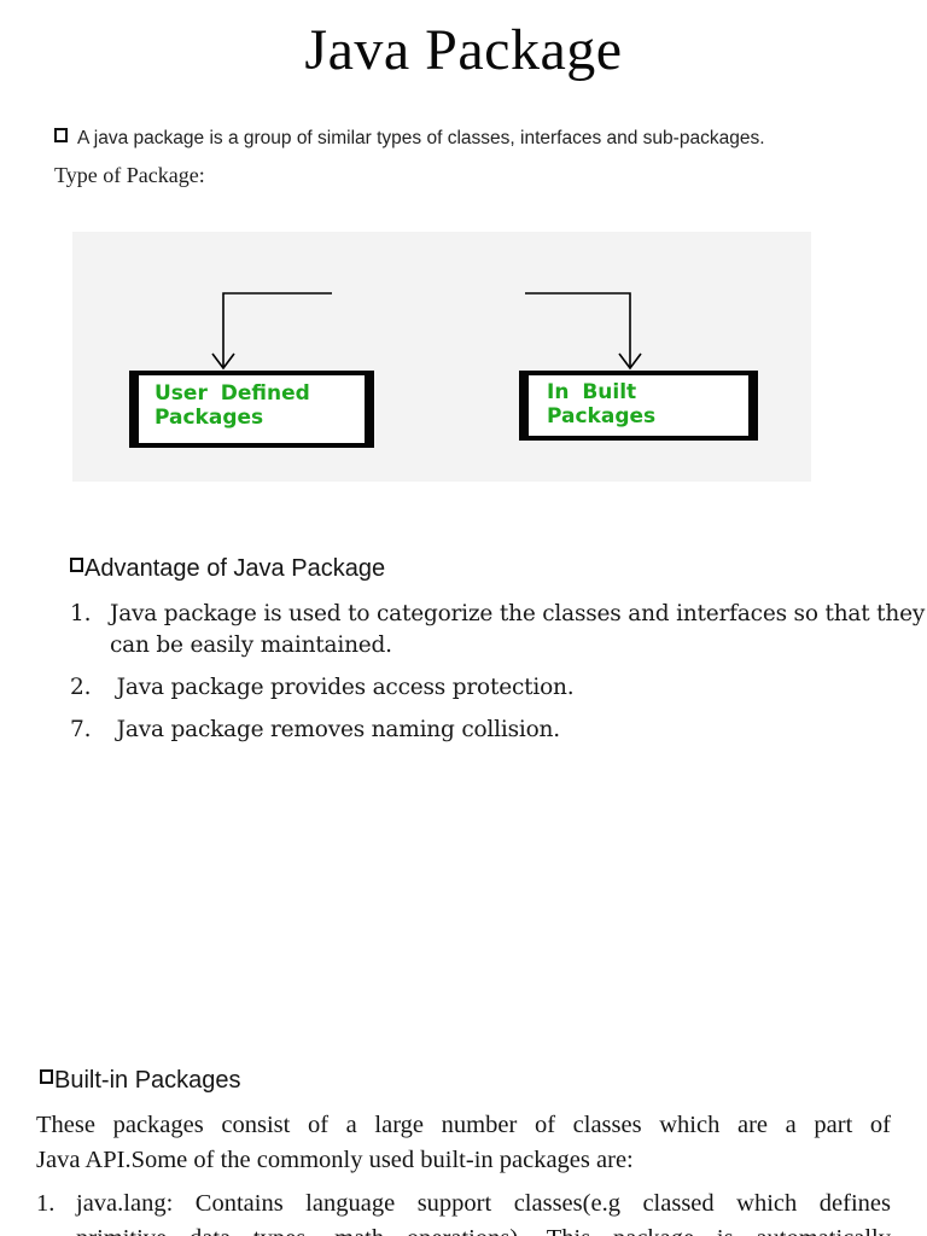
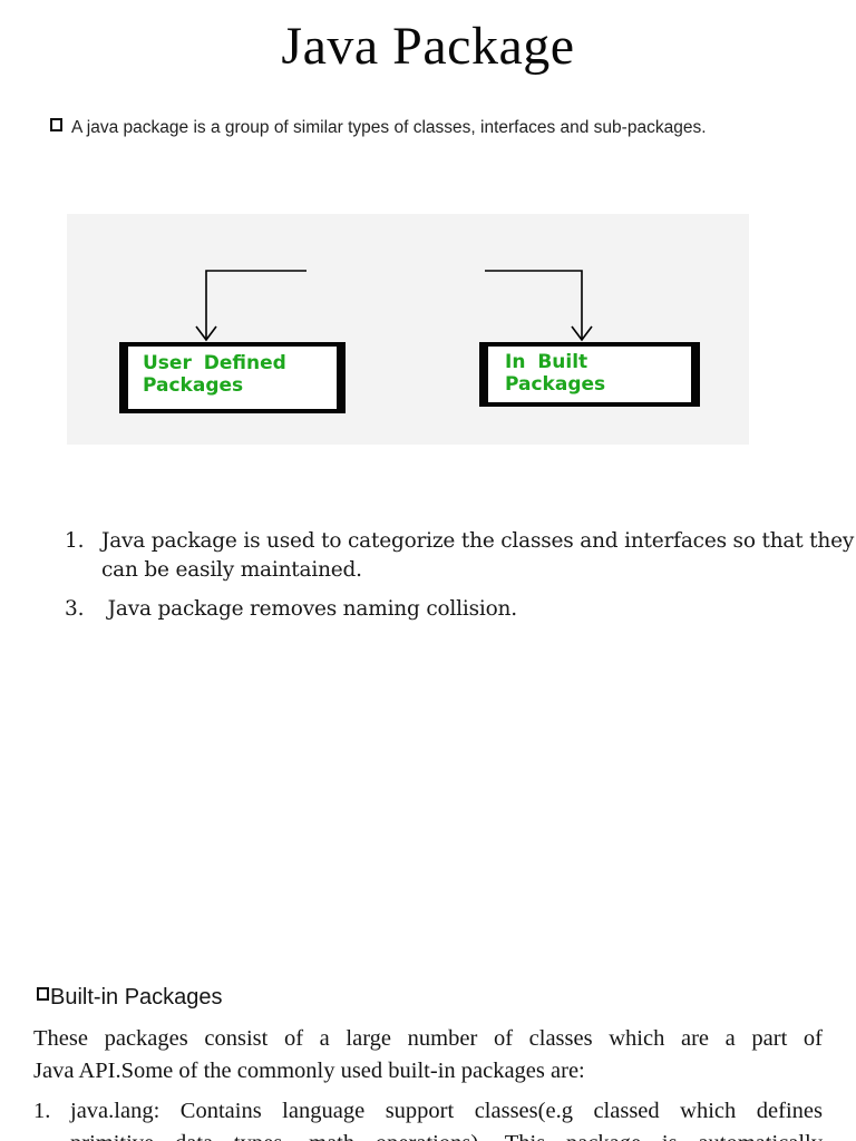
  Java Package
  A java package is a group of similar types of classes, interfaces and sub-packages.
- Type of Package:
  User Defined Packages
  In Built Packages
- Advantage of Java Package
  1.
  Java package is used to categorize the classes and interfaces so that they
  can be easily maintained.
- 2.
- Java package provides access protection.
- 7.
+ 3.
  Java package removes naming collision.
  Built-in Packages
  These packages consist of a large number of classes which are a part of
  Java API.Some of the commonly used built-in packages are:
  1.
  java.lang: Contains language support classes(e.g classed which defines
